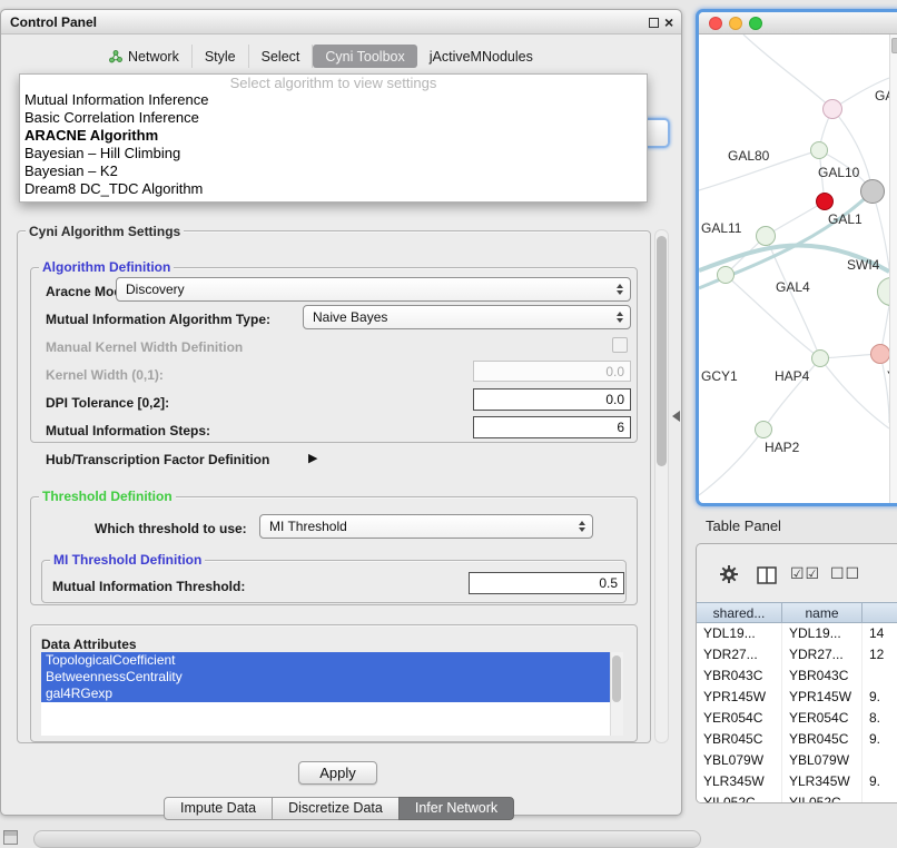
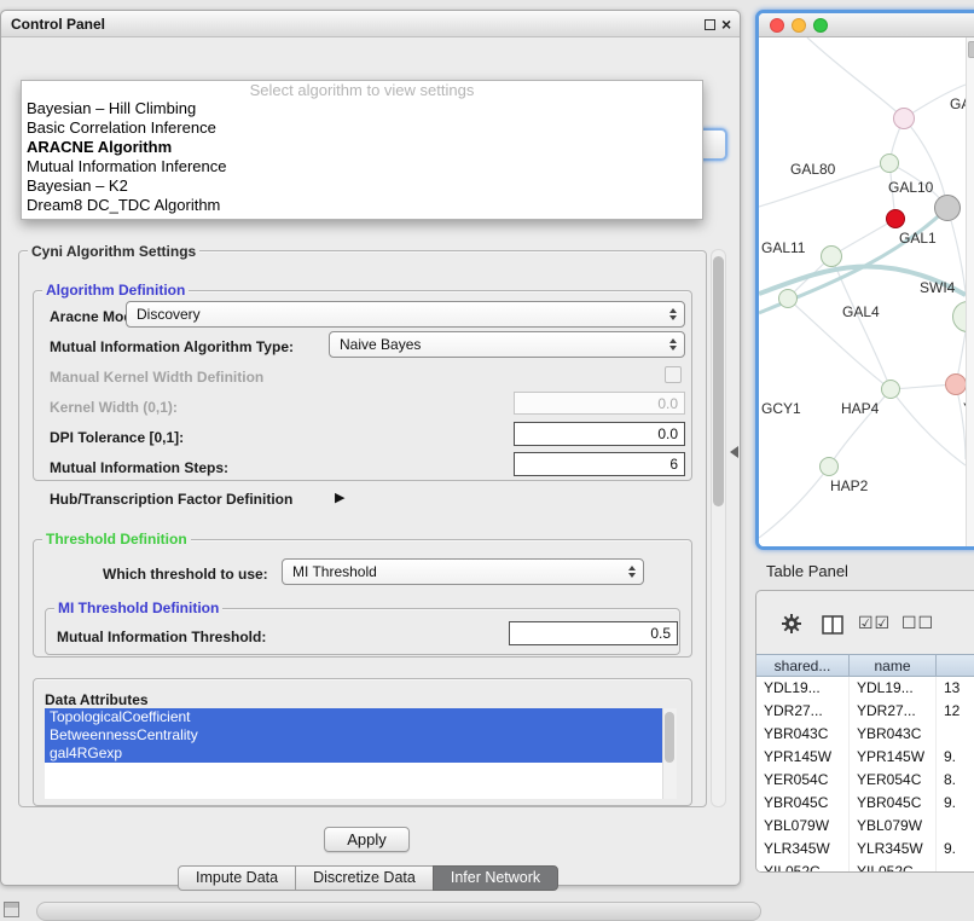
  Control Panel
  ×
- Network
- Style
- Select
- Cyni Toolbox
- jActiveMNodules
  Select algorithm to view settings
- Mutual Information Inference
+ Bayesian – Hill Climbing
  Basic Correlation Inference
  ARACNE Algorithm
- Bayesian – Hill Climbing
+ Mutual Information Inference
  Bayesian – K2
  Dream8 DC_TDC Algorithm
  Cyni Algorithm Settings
  Algorithm Definition
  Aracne Mo
  Discovery
  Mutual Information Algorithm Type:
  Naive Bayes
  Manual Kernel Width Definition
  Kernel Width (0,1):
  0.0
- DPI Tolerance [0,2]:
+ DPI Tolerance [0,1]:
  0.0
  Mutual Information Steps:
  6
  Hub/Transcription Factor Definition
  ▶
  Threshold Definition
  Which threshold to use:
  MI Threshold
  MI Threshold Definition
  Mutual Information Threshold:
  0.5
  Data Attributes
  TopologicalCoefficient
  BetweennessCentrality
  gal4RGexp
  Apply
  Impute Data
  Discretize Data
  Infer Network
  GAL80
  GAL10
  GAL11
  GAL1
  SWI4
  GAL4
  GCY1
  HAP4
  HAP2
  Table Panel
  ☑☑
  ☐☐
  shared...
  name
  YDL19...
  YDL19...
- 14
+ 13
  YDR27...
  YDR27...
  12
  YBR043C
  YBR043C
  YPR145W
  YPR145W
  9.
  YER054C
  YER054C
  8.
  YBR045C
  YBR045C
  9.
  YBL079W
  YBL079W
  YLR345W
  YLR345W
  9.
